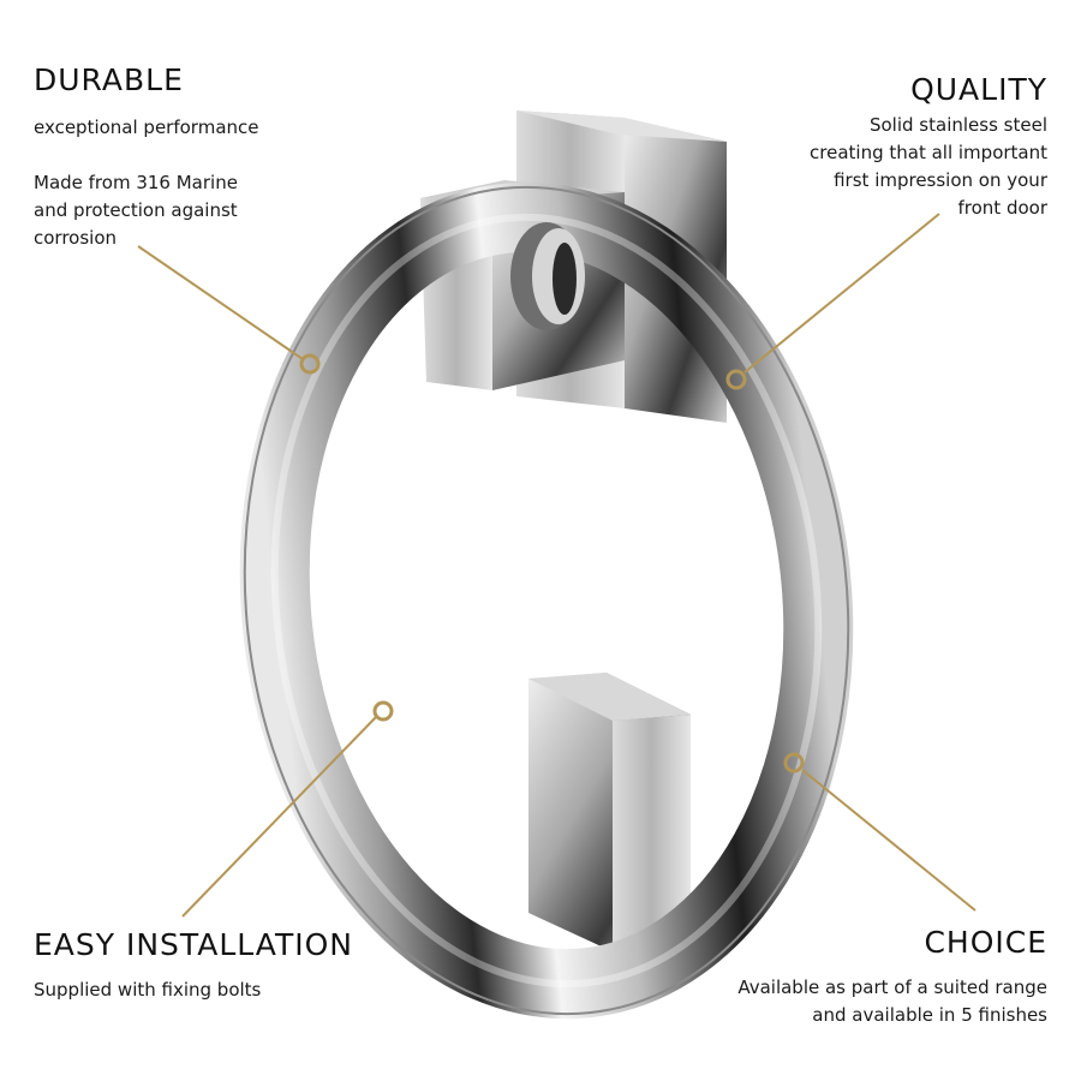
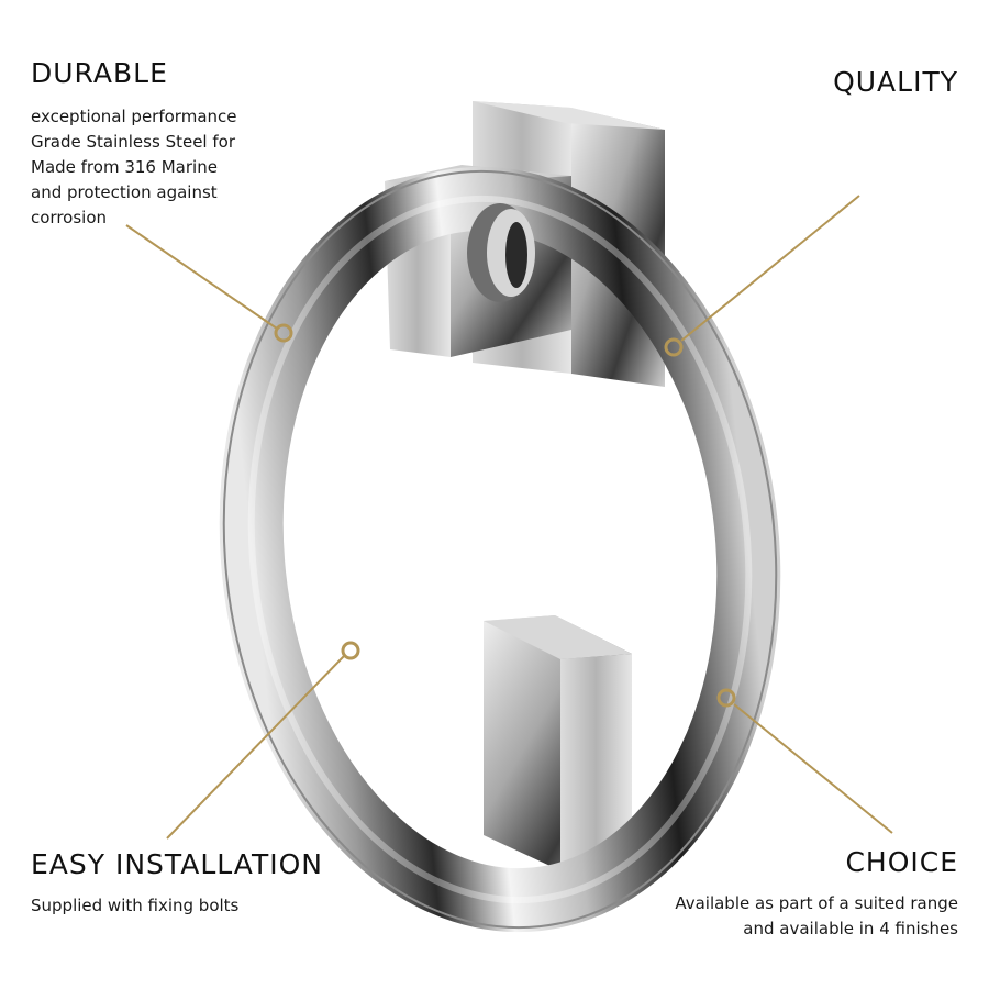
  DURABLE
  exceptional performance
+ Grade Stainless Steel for
  Made from 316 Marine
  and protection against
  corrosion
  QUALITY
- Solid stainless steel
- creating that all important
- first impression on your
- front door
  EASY INSTALLATION
  Supplied with fixing bolts
  CHOICE
  Available as part of a suited range
- and available in 5 finishes
+ and available in 4 finishes
